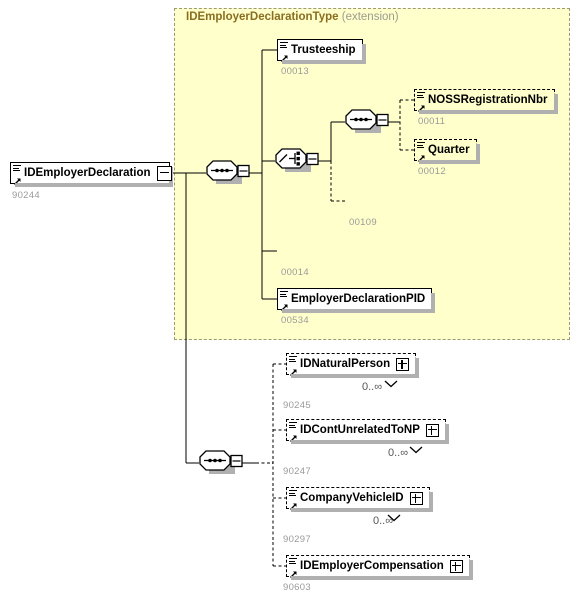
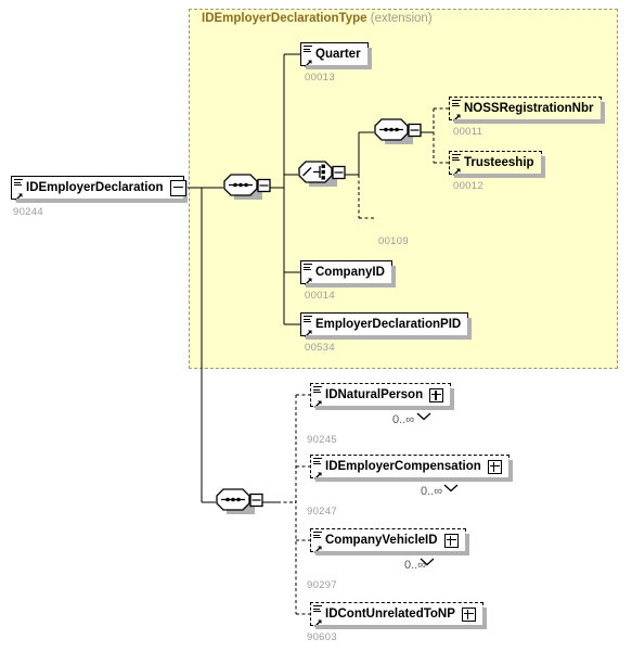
  IDEmployerDeclarationType (extension)
  IDEmployerDeclaration
  90244
- Trusteeship
+ Quarter
  00013
  NOSSRegistrationNbr
  00011
- Quarter
+ Trusteeship
  00012
  00109
+ CompanyID
  00014
  EmployerDeclarationPID
  00534
  IDNaturalPerson
  0..∞
  90245
- IDContUnrelatedToNP
+ IDEmployerCompensation
  0..∞
  90247
  CompanyVehicleID
  0..∞
  90297
- IDEmployerCompensation
+ IDContUnrelatedToNP
  90603
